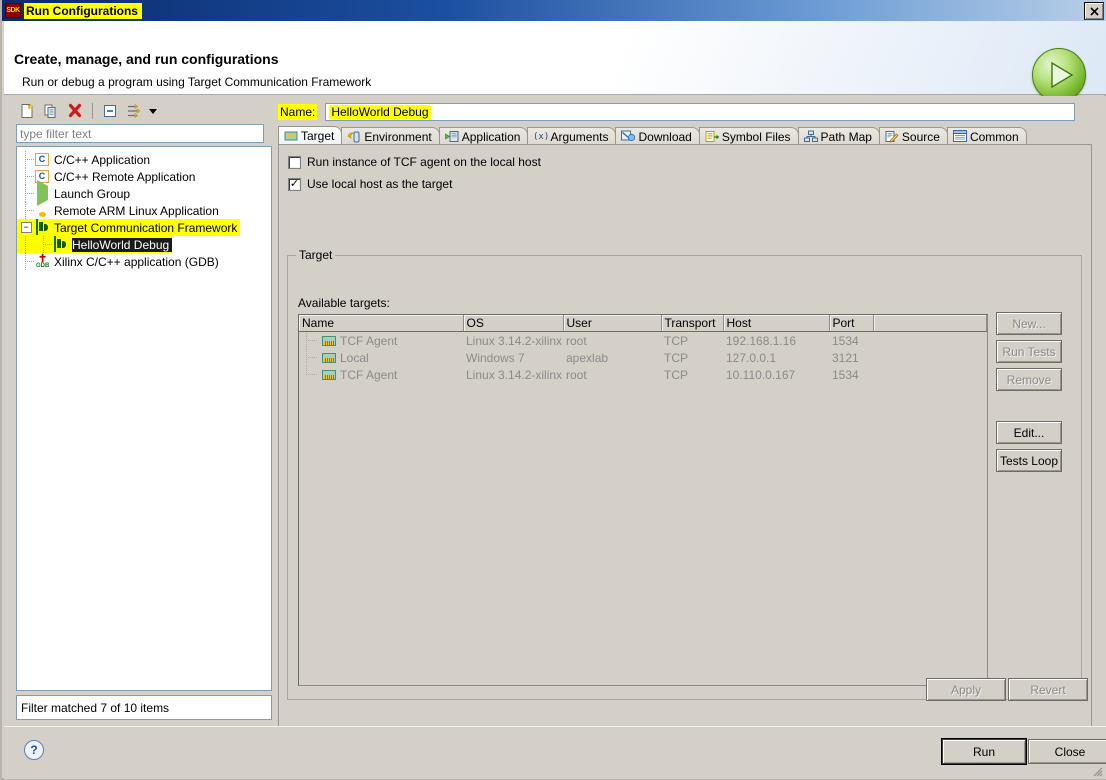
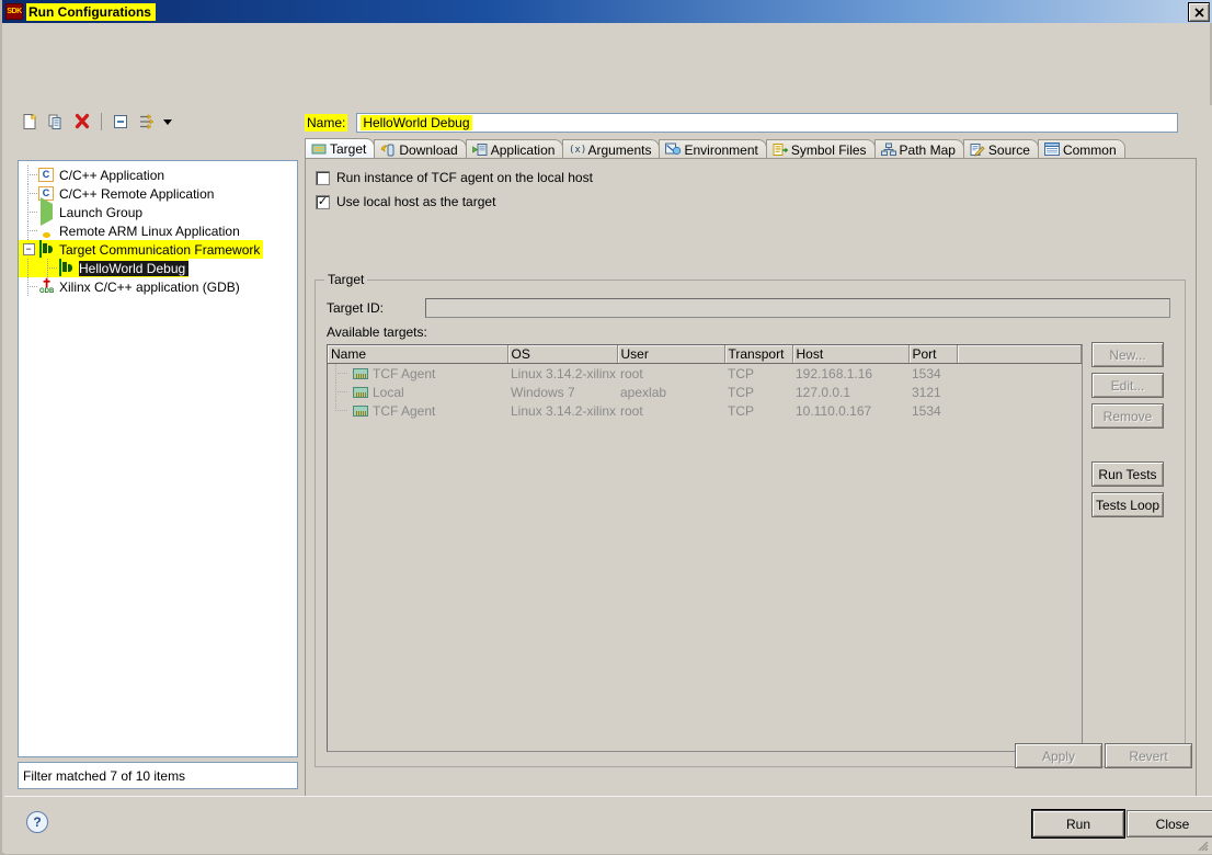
  Run Configurations
- Create, manage, and run configurations
- Run or debug a program using Target Communication Framework
- type filter text
  C
  C/C++ Application
  C
  C/C++ Remote Application
  Launch Group
  Remote ARM Linux Application
  −
  Target Communication Framework
  HelloWorld Debug
  ✝
  Xilinx C/C++ application (GDB)
  Filter matched 7 of 10 items
  Name:
  HelloWorld Debug
  Target
- Environment
+ Download
  Application
  (x)
  Arguments
- Download
+ Environment
  Symbol Files
  Path Map
  Source
  Common
  Run instance of TCF agent on the local host
  ✓
  Use local host as the target
  Target
+ Target ID:
  Available targets:
  Name	OS	User	Transport	Host	Port
  TCF Agent	Linux 3.14.2-xilinx	root	TCP	192.168.1.16	1534
  Local	Windows 7	apexlab	TCP	127.0.0.1	3121
  TCF Agent	Linux 3.14.2-xilinx	root	TCP	10.110.0.167	1534
  New...
- Run Tests
+ Edit...
  Remove
- Edit...
+ Run Tests
  Tests Loop
  Apply
  Revert
  ?
  Run
  Close
